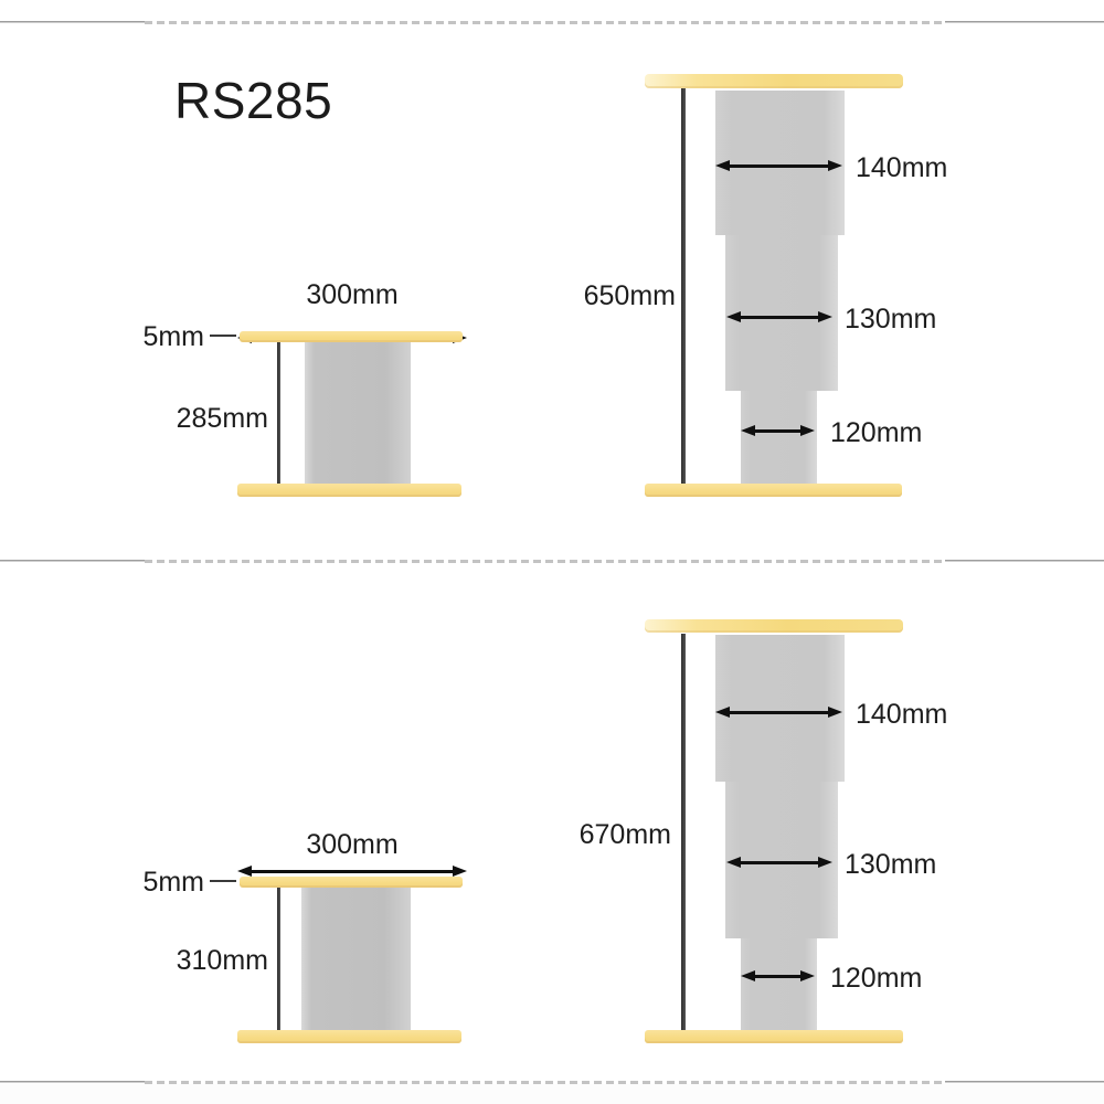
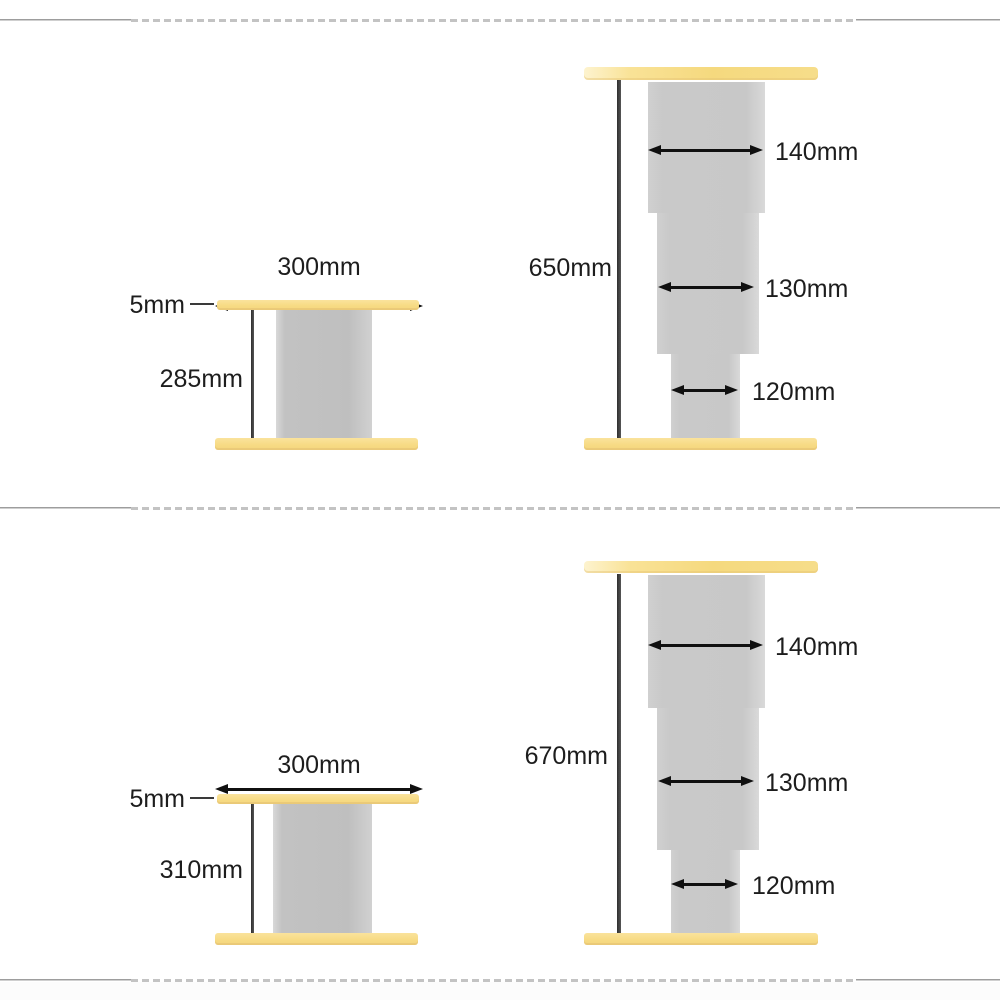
- RS285
  300mm
  5mm
  285mm
  650mm
  140mm
  130mm
  120mm
  300mm
  5mm
  310mm
  670mm
  140mm
  130mm
  120mm
